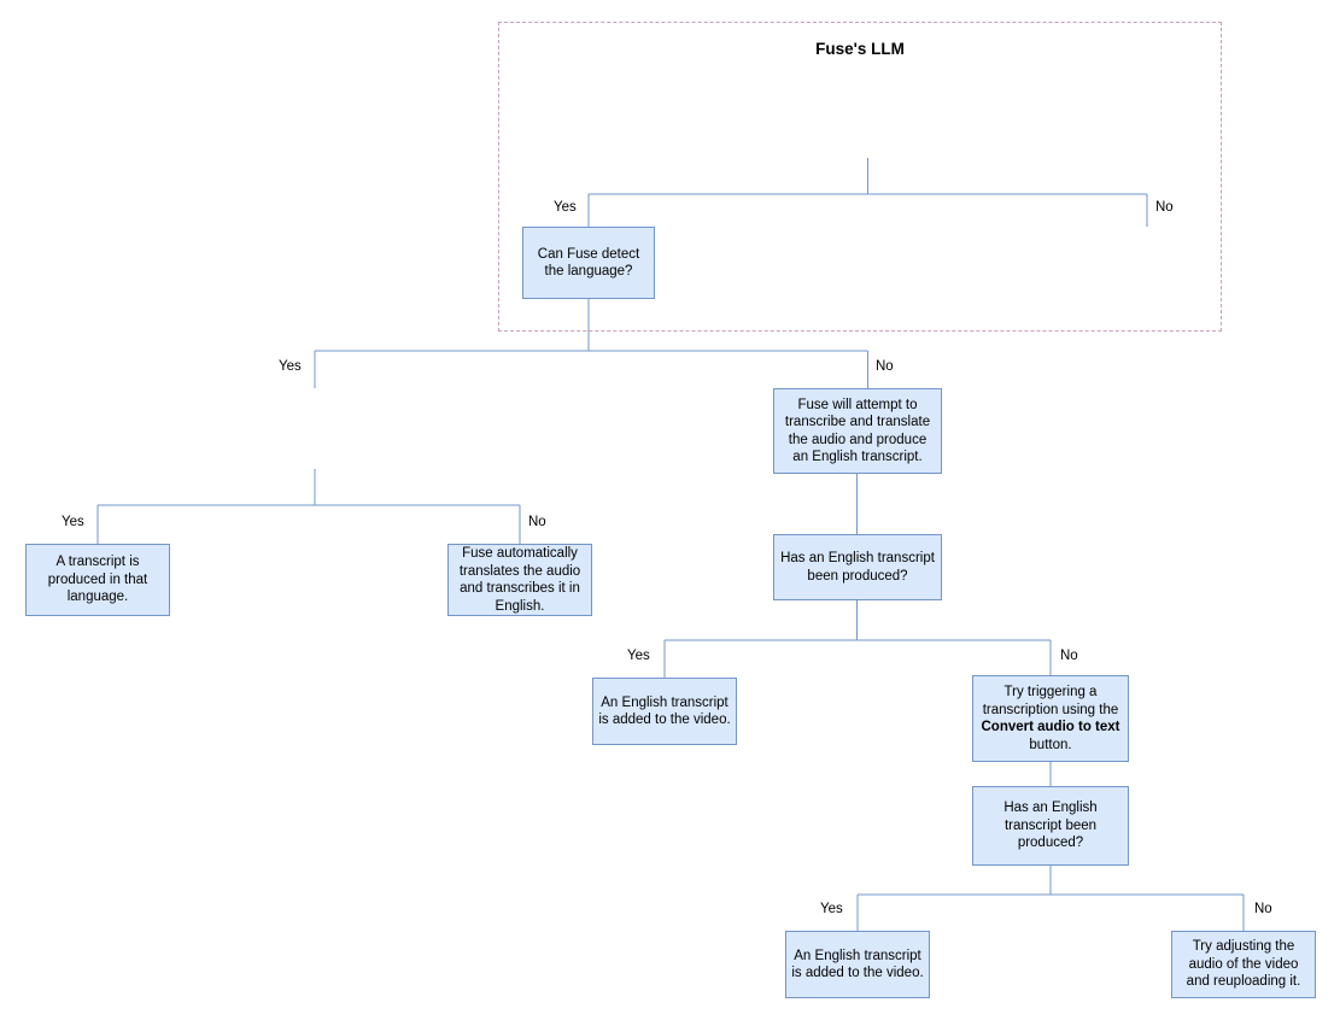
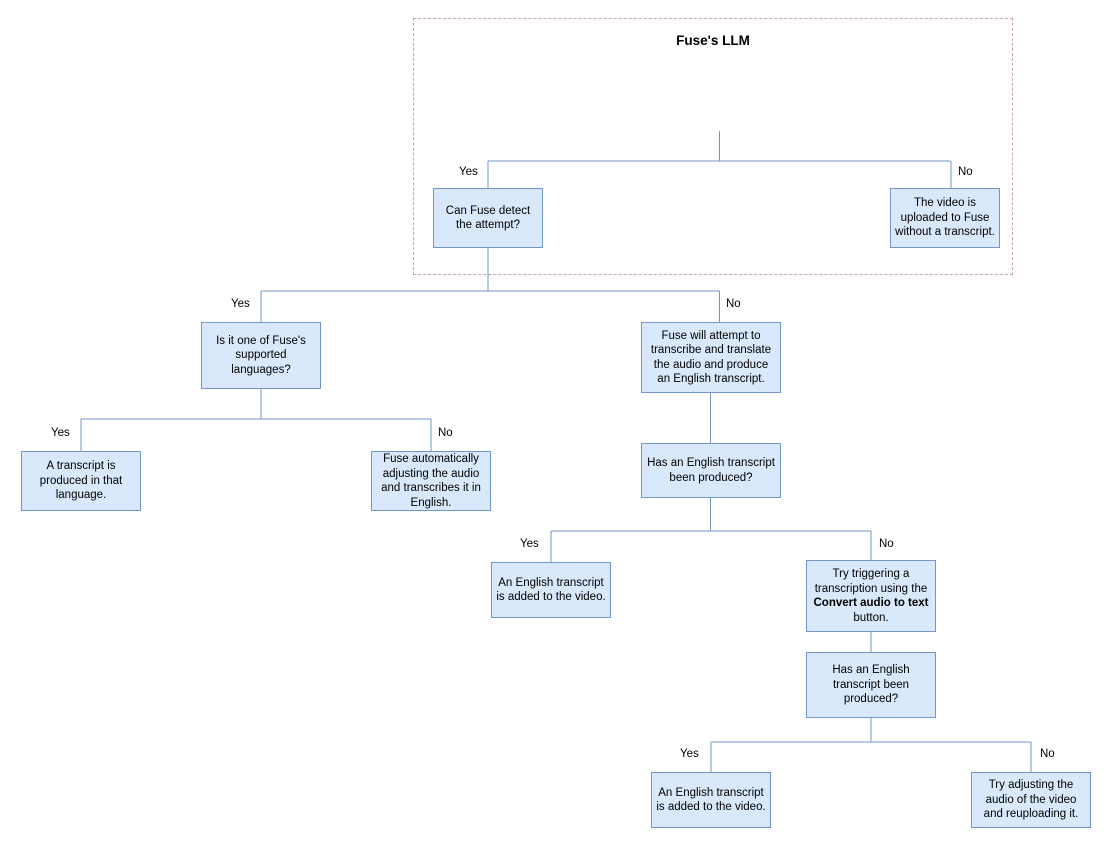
  Fuse's LLM
- Can Fuse detect the language?
+ Can Fuse detect the attempt?
+ The video is uploaded to Fuse without a transcript.
+ Is it one of Fuse's supported languages?
  Fuse will attempt to transcribe and translate the audio and produce an English transcript.
  A transcript is produced in that language.
- Fuse automatically translates the audio and transcribes it in English.
+ Fuse automatically adjusting the audio and transcribes it in English.
  Has an English transcript been produced?
  An English transcript is added to the video.
  Try triggering a transcription using the Convert audio to text button.
  Has an English transcript been produced?
  An English transcript is added to the video.
  Try adjusting the audio of the video and reuploading it.
  Yes
  No
  Yes
  No
  Yes
  No
  Yes
  No
  Yes
  No
